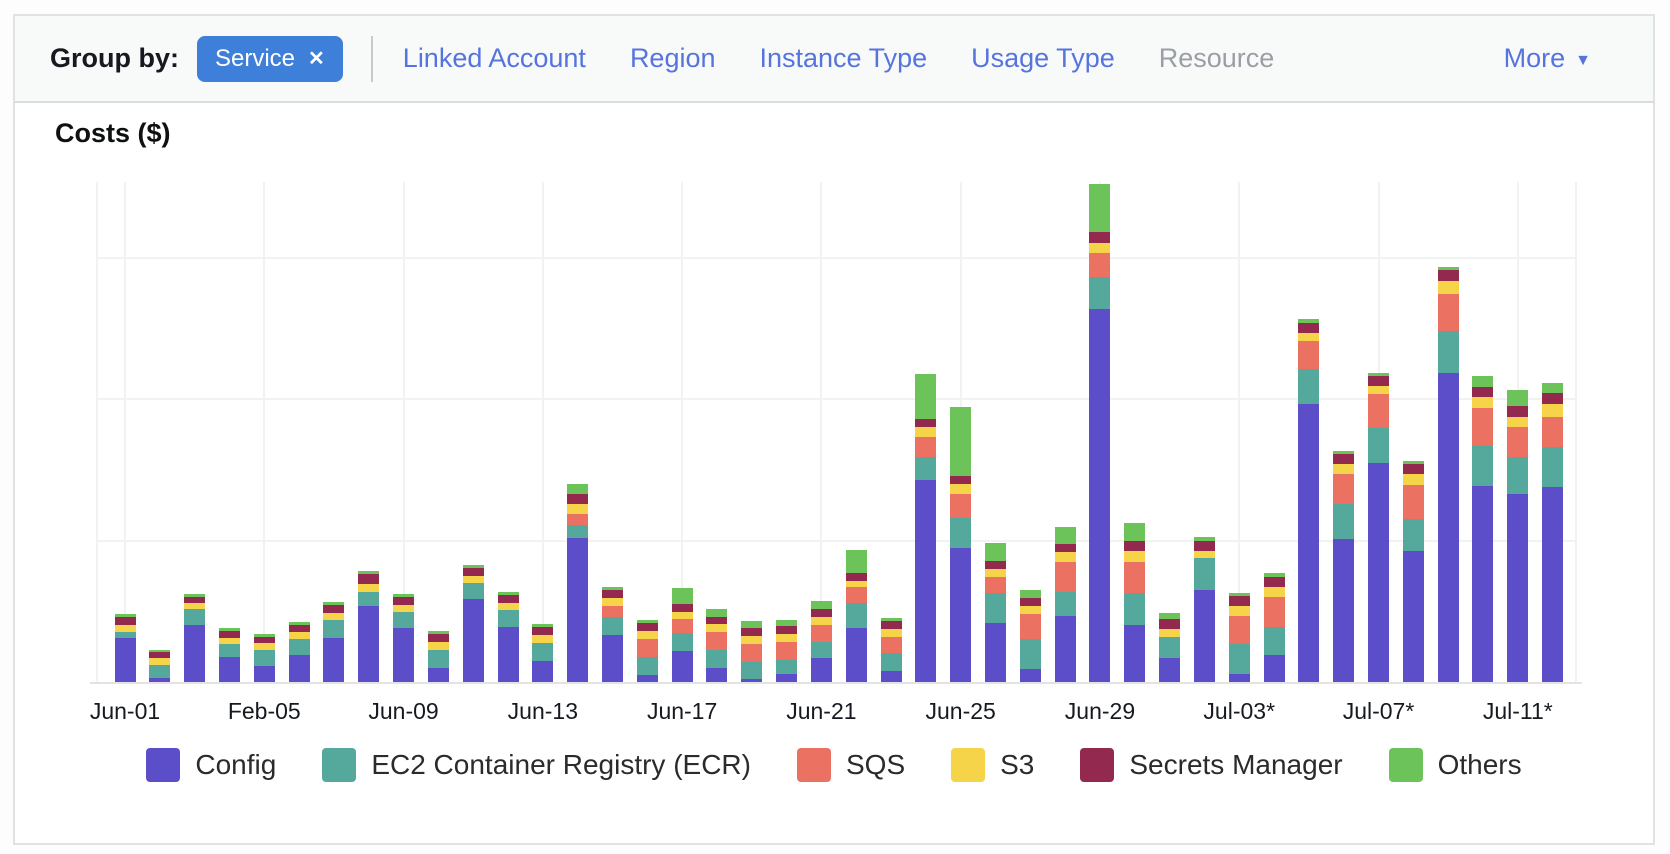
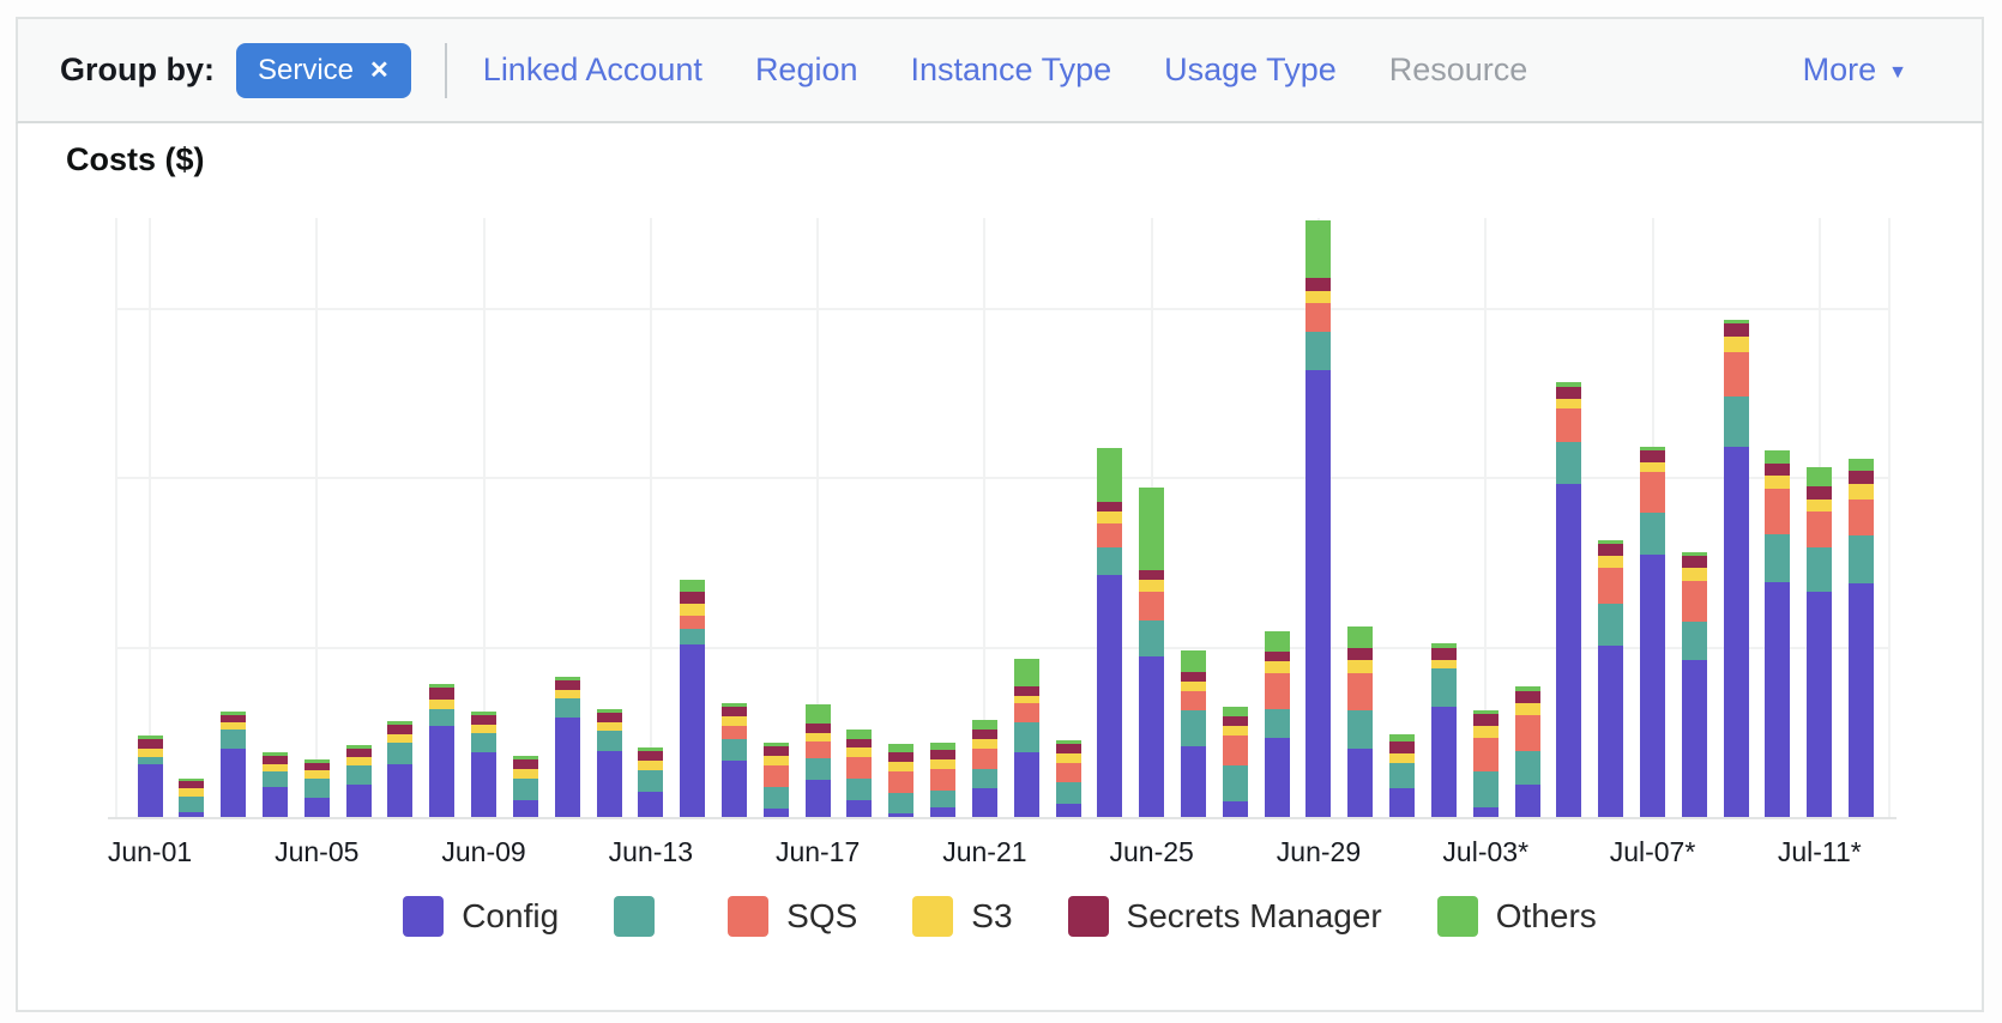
  Group by:
  Service
  ✕
  Linked Account
  Region
  Instance Type
  Usage Type
  Resource
  More
  ▼
  Costs ($)
  Config
- EC2 Container Registry (ECR)
  SQS
  S3
  Secrets Manager
  Others
  Jun-01
- Feb-05
+ Jun-05
  Jun-09
  Jun-13
  Jun-17
  Jun-21
  Jun-25
  Jun-29
  Jul-03*
  Jul-07*
  Jul-11*
